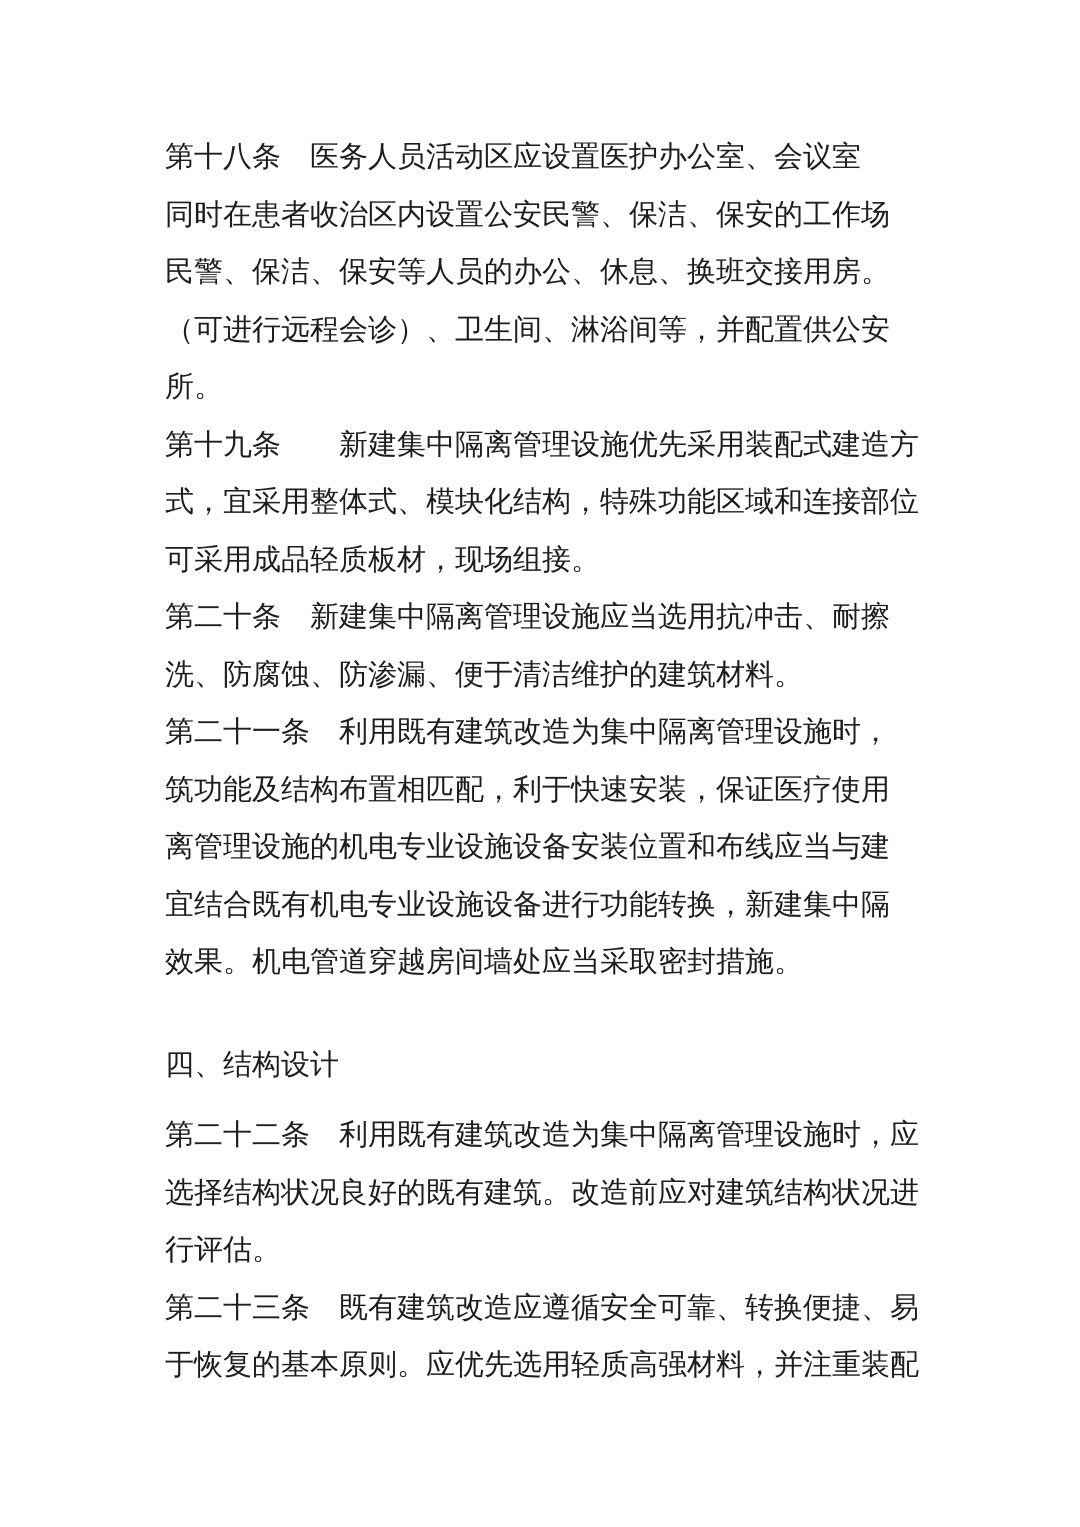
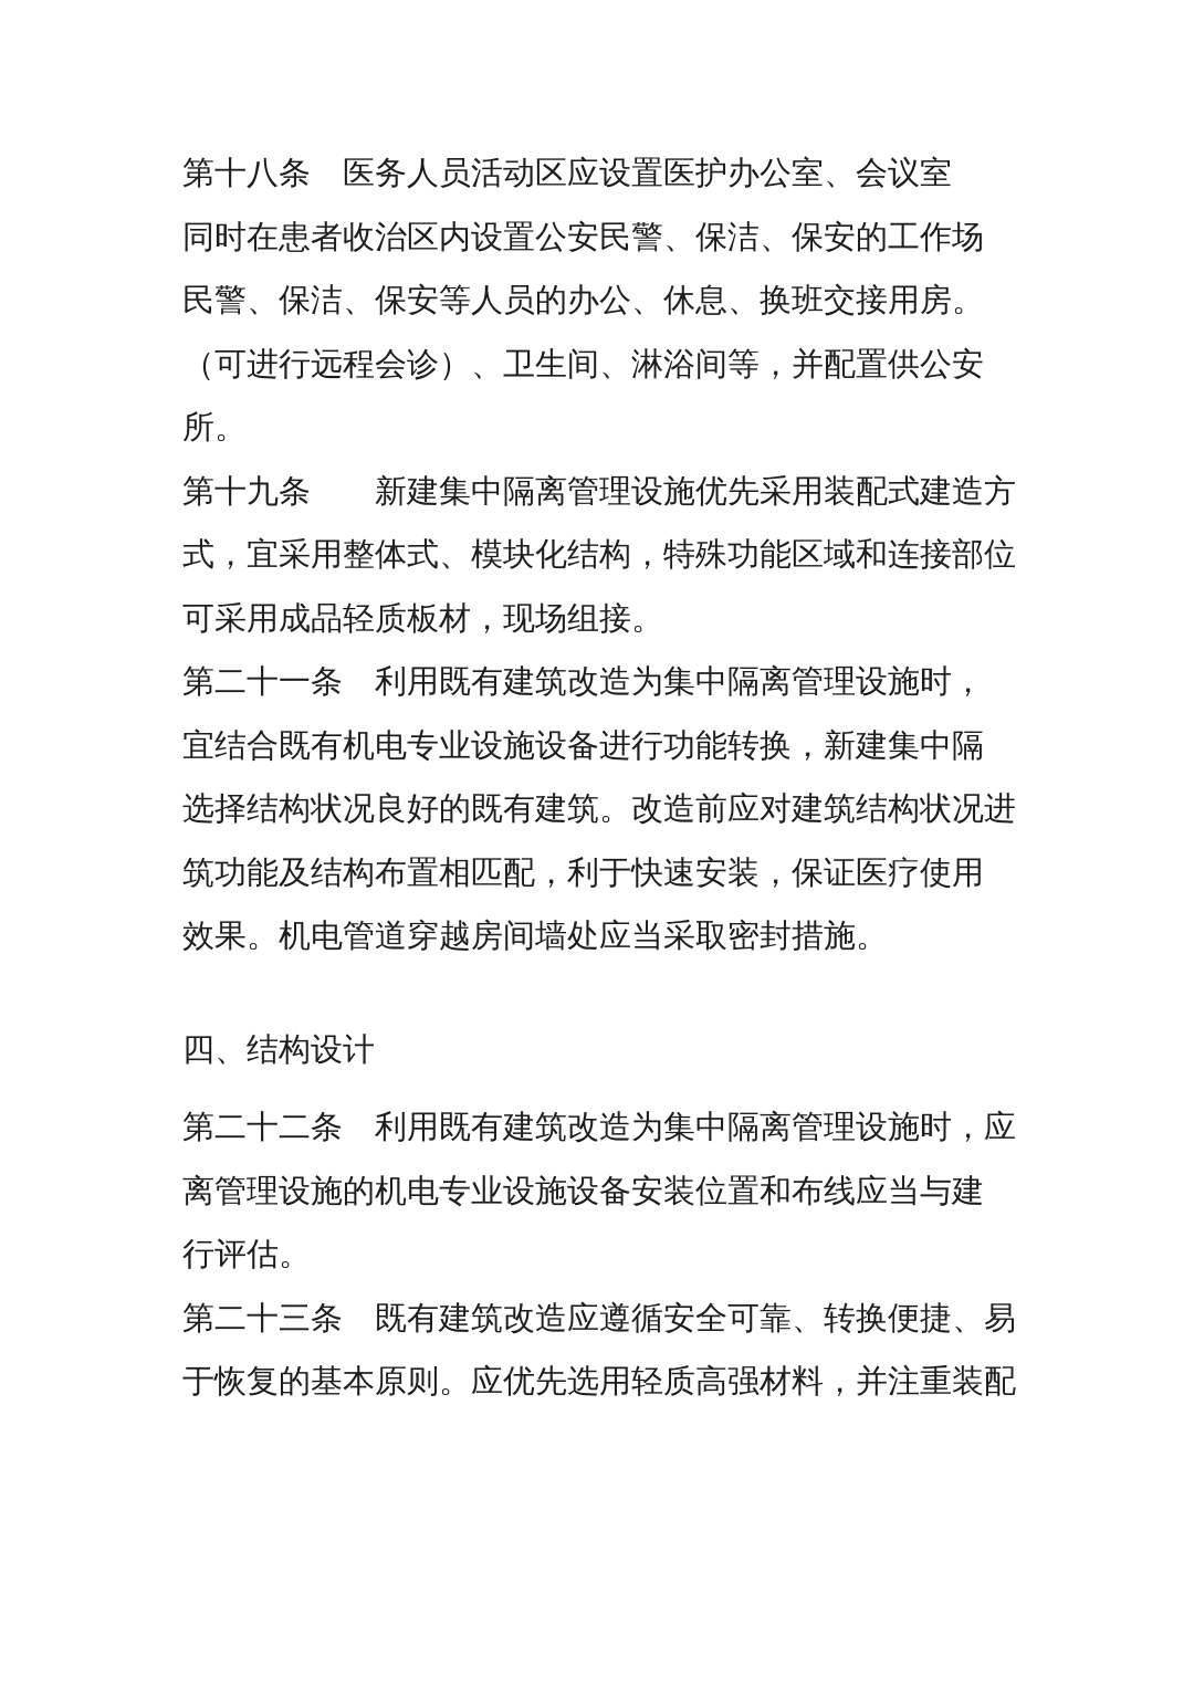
  第十八条 医务人员活动区应设置医护办公室、会议室
  同时在患者收治区内设置公安民警、保洁、保安的工作场
  民警、保洁、保安等人员的办公、休息、换班交接用房。
  （可进行远程会诊）、卫生间、淋浴间等，并配置供公安
  所。
  第十九条 新建集中隔离管理设施优先采用装配式建造方
  式，宜采用整体式、模块化结构，特殊功能区域和连接部位
  可采用成品轻质板材，现场组接。
- 第二十条 新建集中隔离管理设施应当选用抗冲击、耐擦
- 洗、防腐蚀、防渗漏、便于清洁维护的建筑材料。
  第二十一条 利用既有建筑改造为集中隔离管理设施时，
- 筑功能及结构布置相匹配，利于快速安装，保证医疗使用
+ 宜结合既有机电专业设施设备进行功能转换，新建集中隔
- 离管理设施的机电专业设施设备安装位置和布线应当与建
+ 选择结构状况良好的既有建筑。改造前应对建筑结构状况进
- 宜结合既有机电专业设施设备进行功能转换，新建集中隔
+ 筑功能及结构布置相匹配，利于快速安装，保证医疗使用
  效果。机电管道穿越房间墙处应当采取密封措施。
  四、结构设计
  第二十二条 利用既有建筑改造为集中隔离管理设施时，应
- 选择结构状况良好的既有建筑。改造前应对建筑结构状况进
+ 离管理设施的机电专业设施设备安装位置和布线应当与建
  行评估。
  第二十三条 既有建筑改造应遵循安全可靠、转换便捷、易
  于恢复的基本原则。应优先选用轻质高强材料，并注重装配
